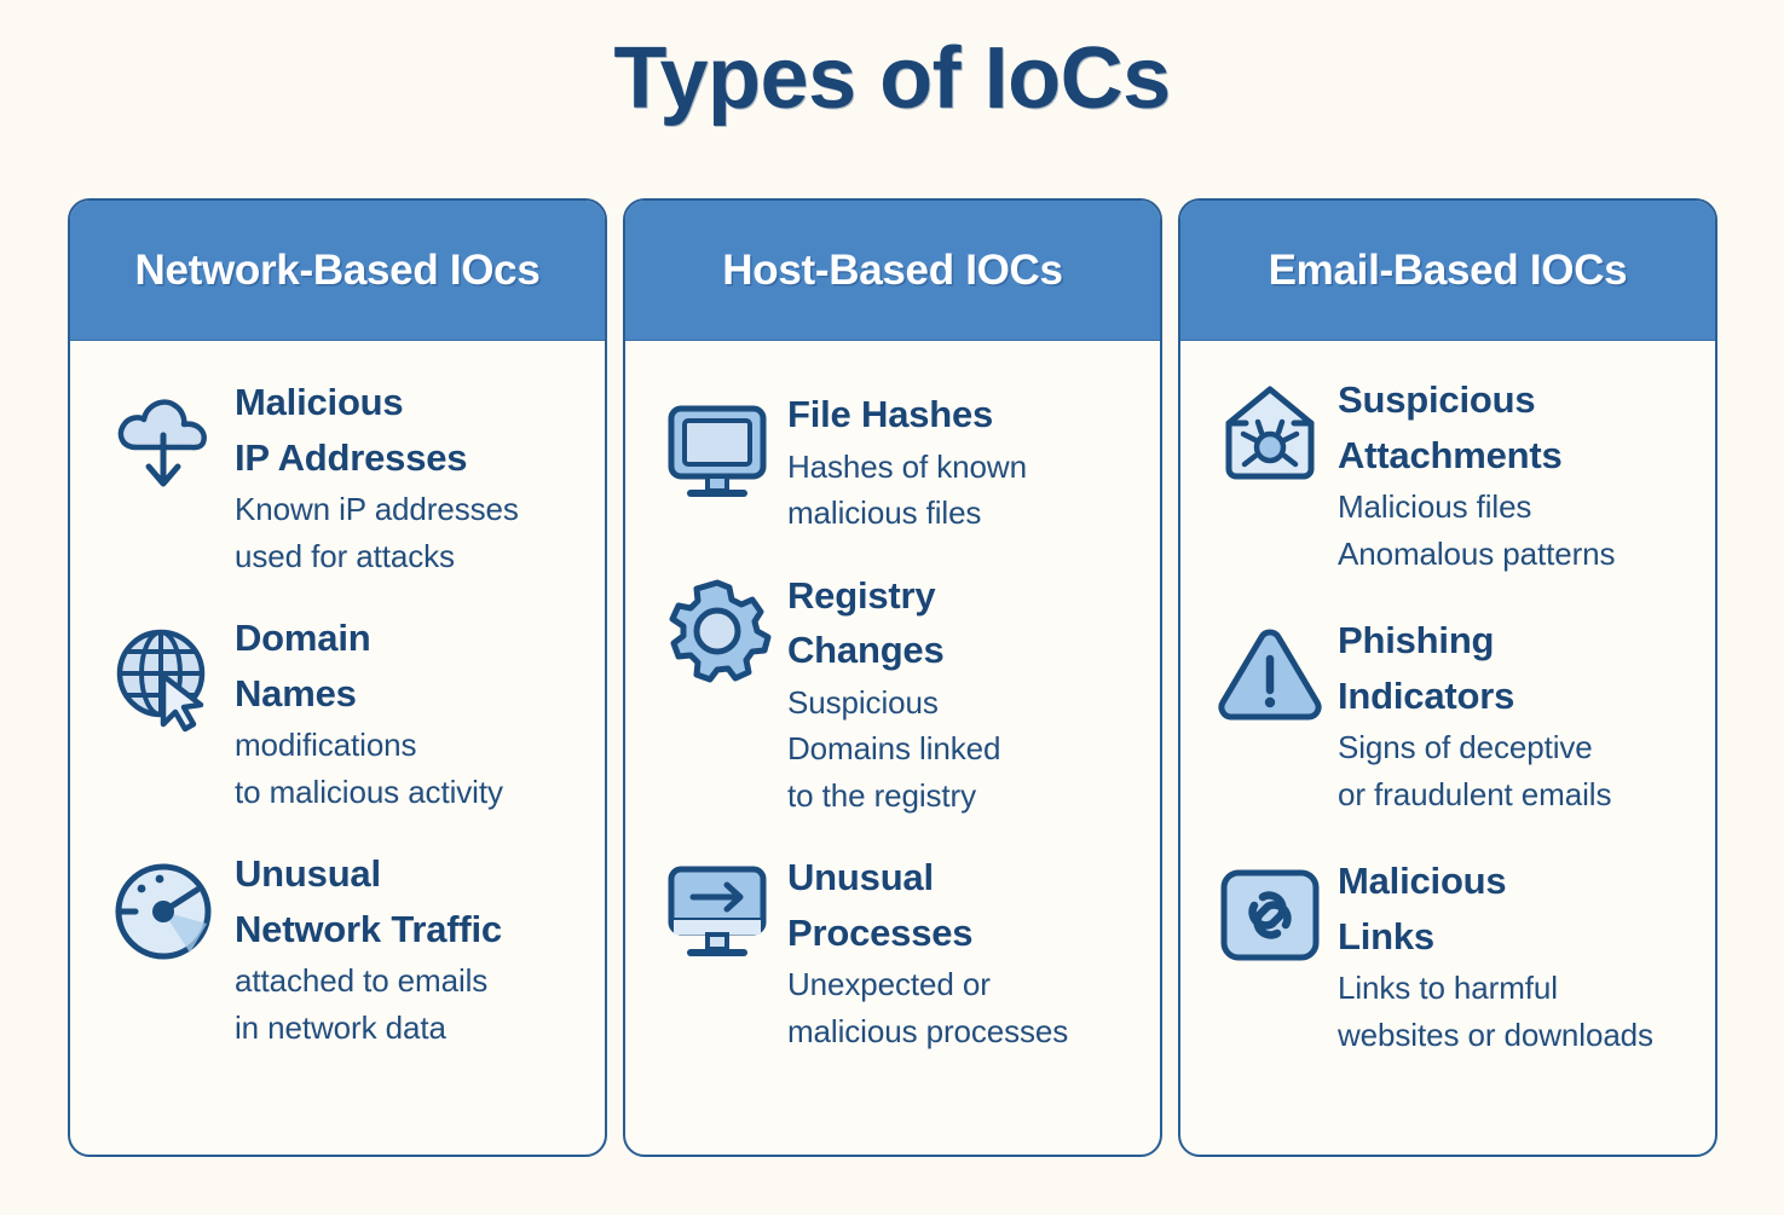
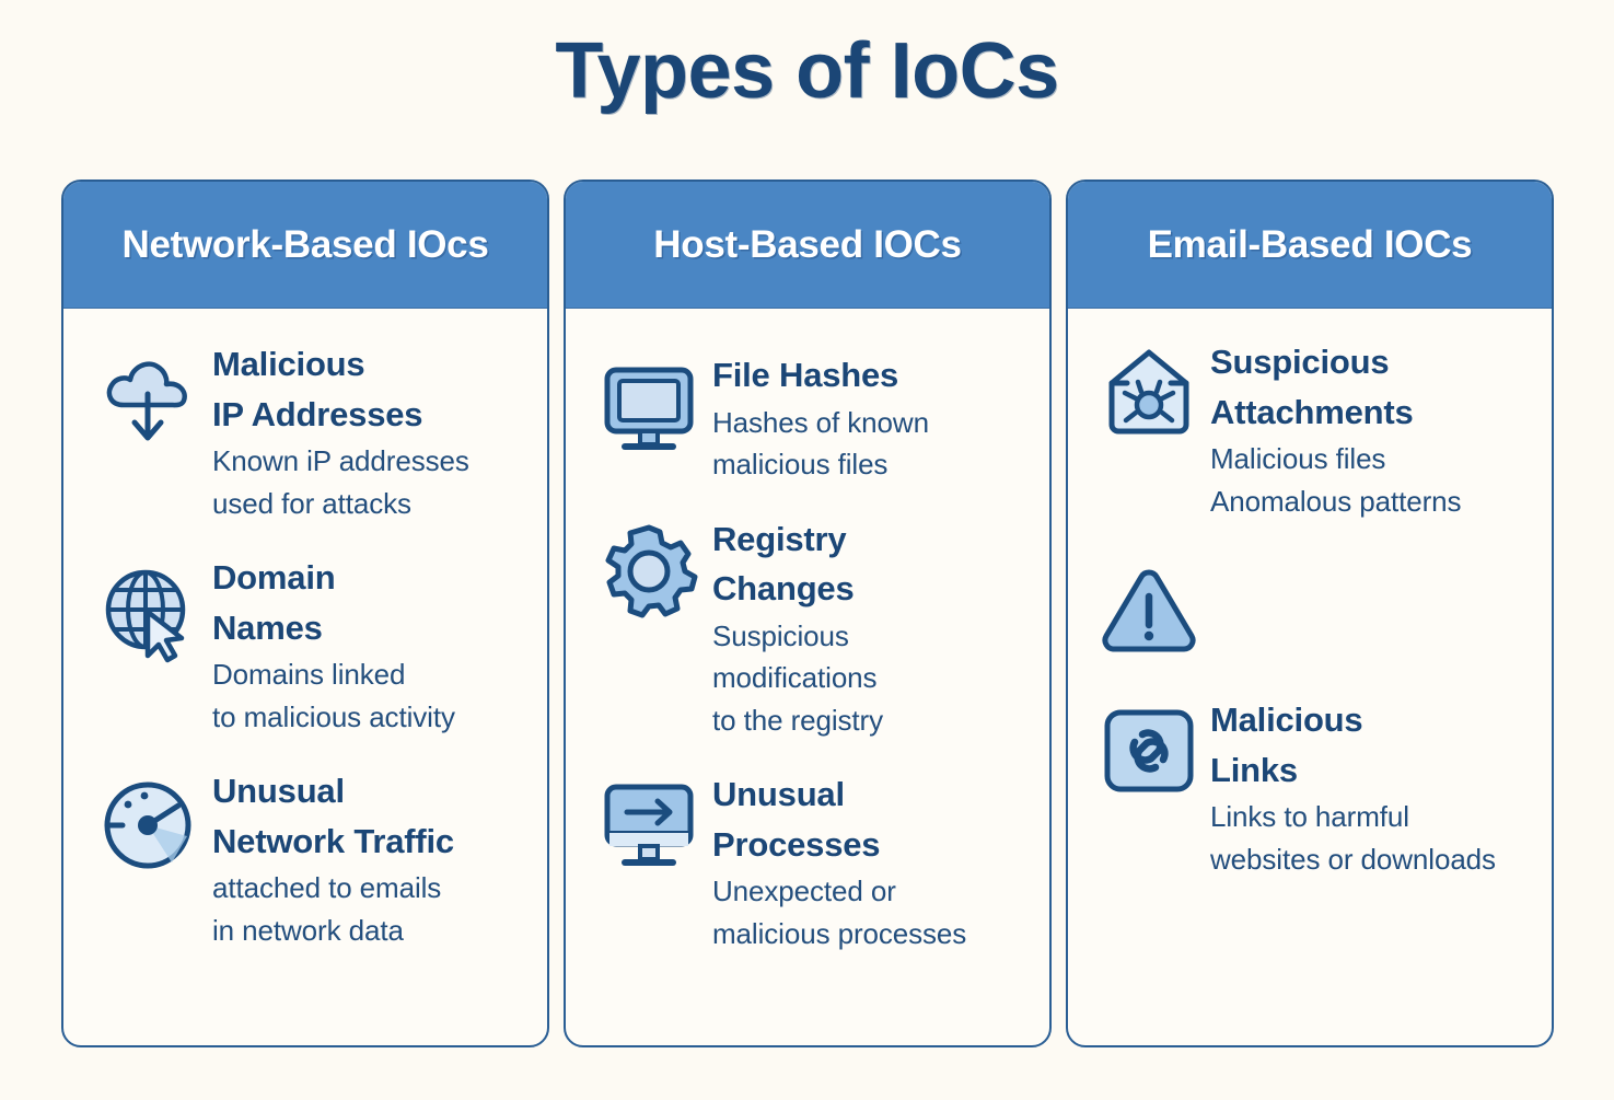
  Types of IoCs
  Network-Based IOcs
  Malicious
  IP Addresses
  Known iP addresses
  used for attacks
  Domain
  Names
- modifications
+ Domains linked
  to malicious activity
  Unusual
  Network Traffic
  attached to emails
  in network data
  Host-Based IOCs
  File Hashes
  Hashes of known
  malicious files
  Registry
  Changes
  Suspicious
- Domains linked
+ modifications
  to the registry
  Unusual
  Processes
  Unexpected or
  malicious processes
  Email-Based IOCs
  Suspicious
  Attachments
  Malicious files
  Anomalous patterns
- Phishing
- Indicators
- Signs of deceptive
- or fraudulent emails
  Malicious
  Links
  Links to harmful
  websites or downloads
